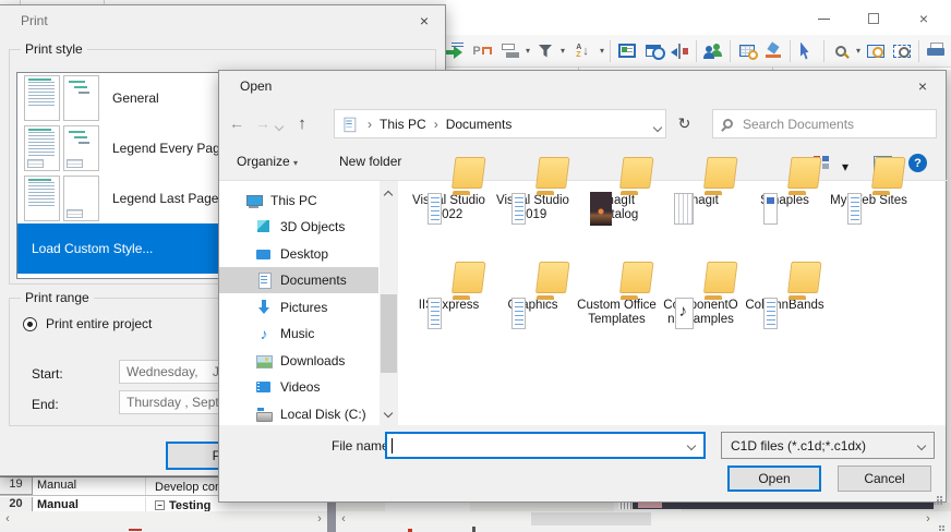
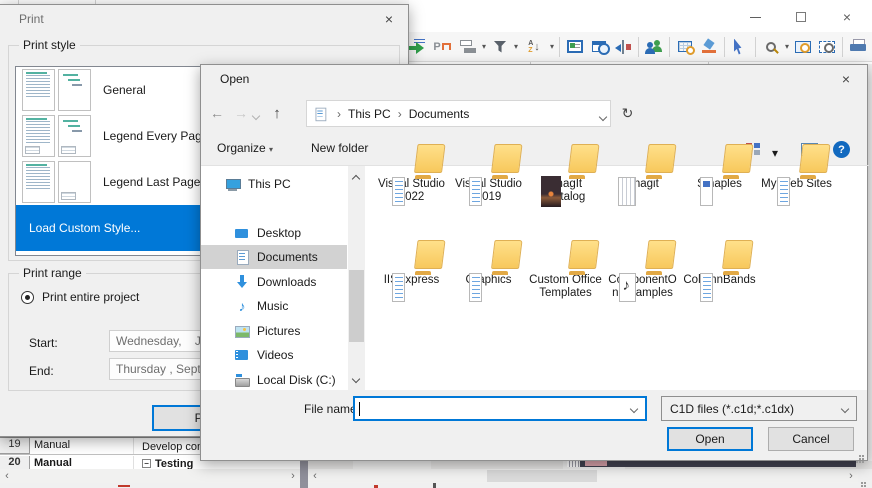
  ×
  P
  ▾
  ▾
  ↓
  ▾
  ▾
  19
  Manual
  Develop co
  20
  Manual
  −
  Testing
  ‹
  ›
  ‹
  ›
  Print
  ×
  Print style
  General
  Legend Every Pag
  Legend Last Page
  Load Custom Style...
  Print range
  Print entire project
  Start:
  Wednesday, J
  End:
  Thursday , Sep
  Open
  ×
  ←
  →
  ↑
  ›
  This PC
  ›
  Documents
  ↻
- Search Documents
  Organize ▾
  New folder
  ▾
  ?
  This PC
- 3D Objects
  Desktop
  Documents
- Pictures
+ Downloads
  ♪
  Music
- Downloads
+ Pictures
  Videos
  Local Disk (C:)
  Vil Studio 022
  Vil Studio 019
  nagit
  aples
  Myeb Sites
  IIxpress
  Custom Office Templates
  ♪
  CponentOnamples
  ConBands
  File nam
  C1D files (*.c1d;*.c1dx)
  Open
  Cancel
